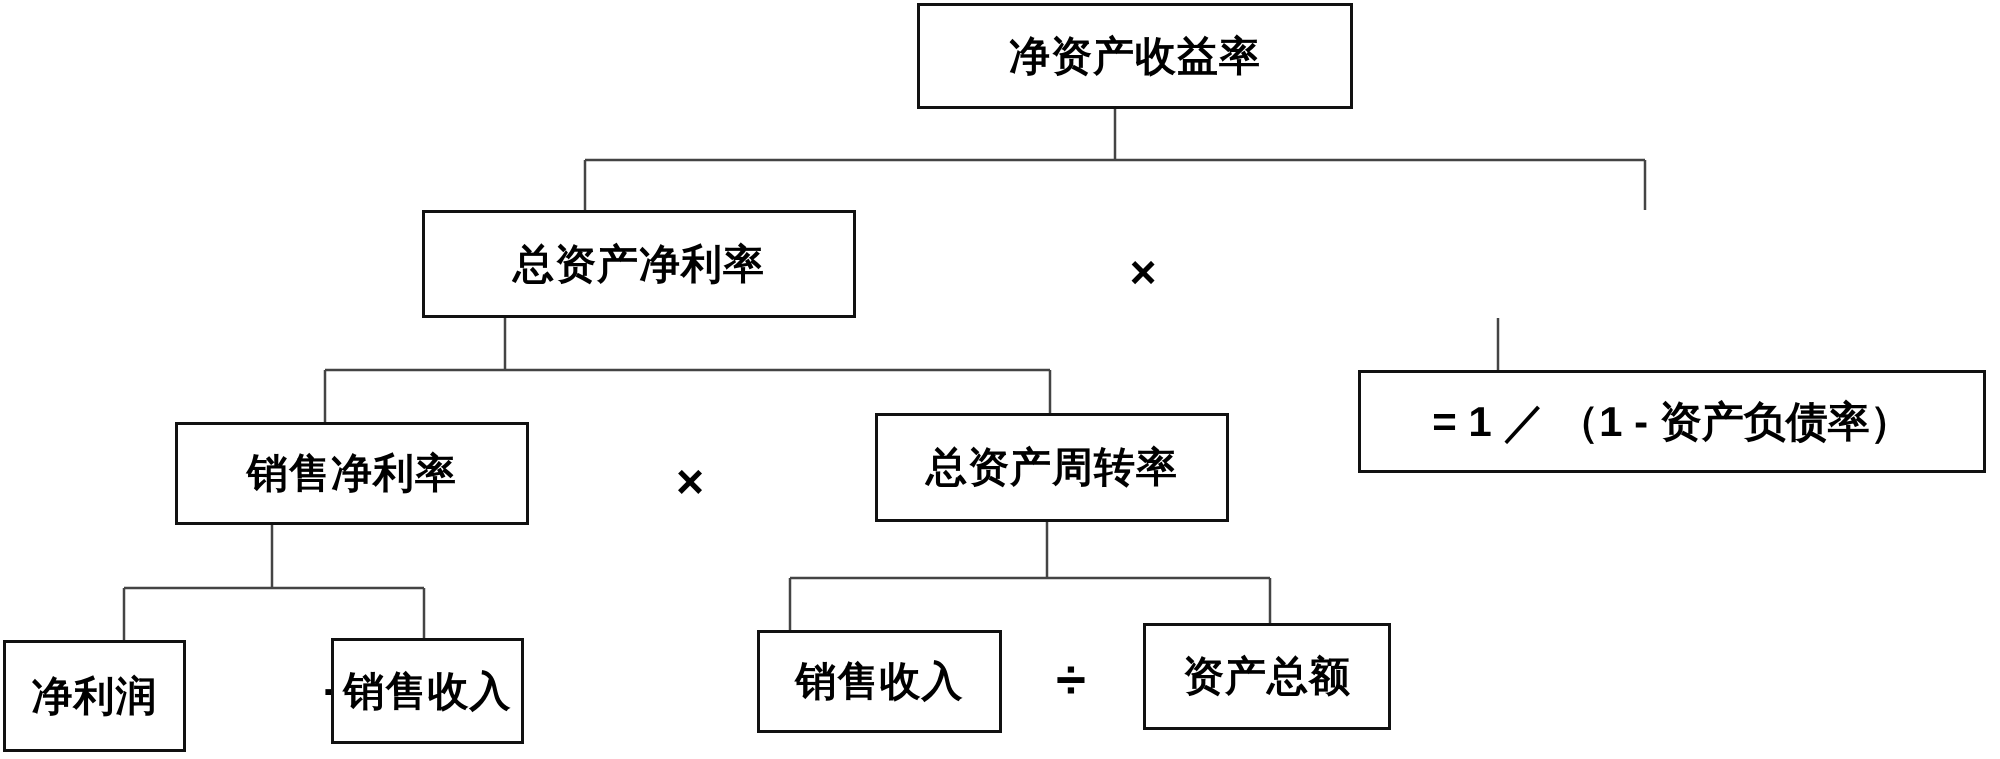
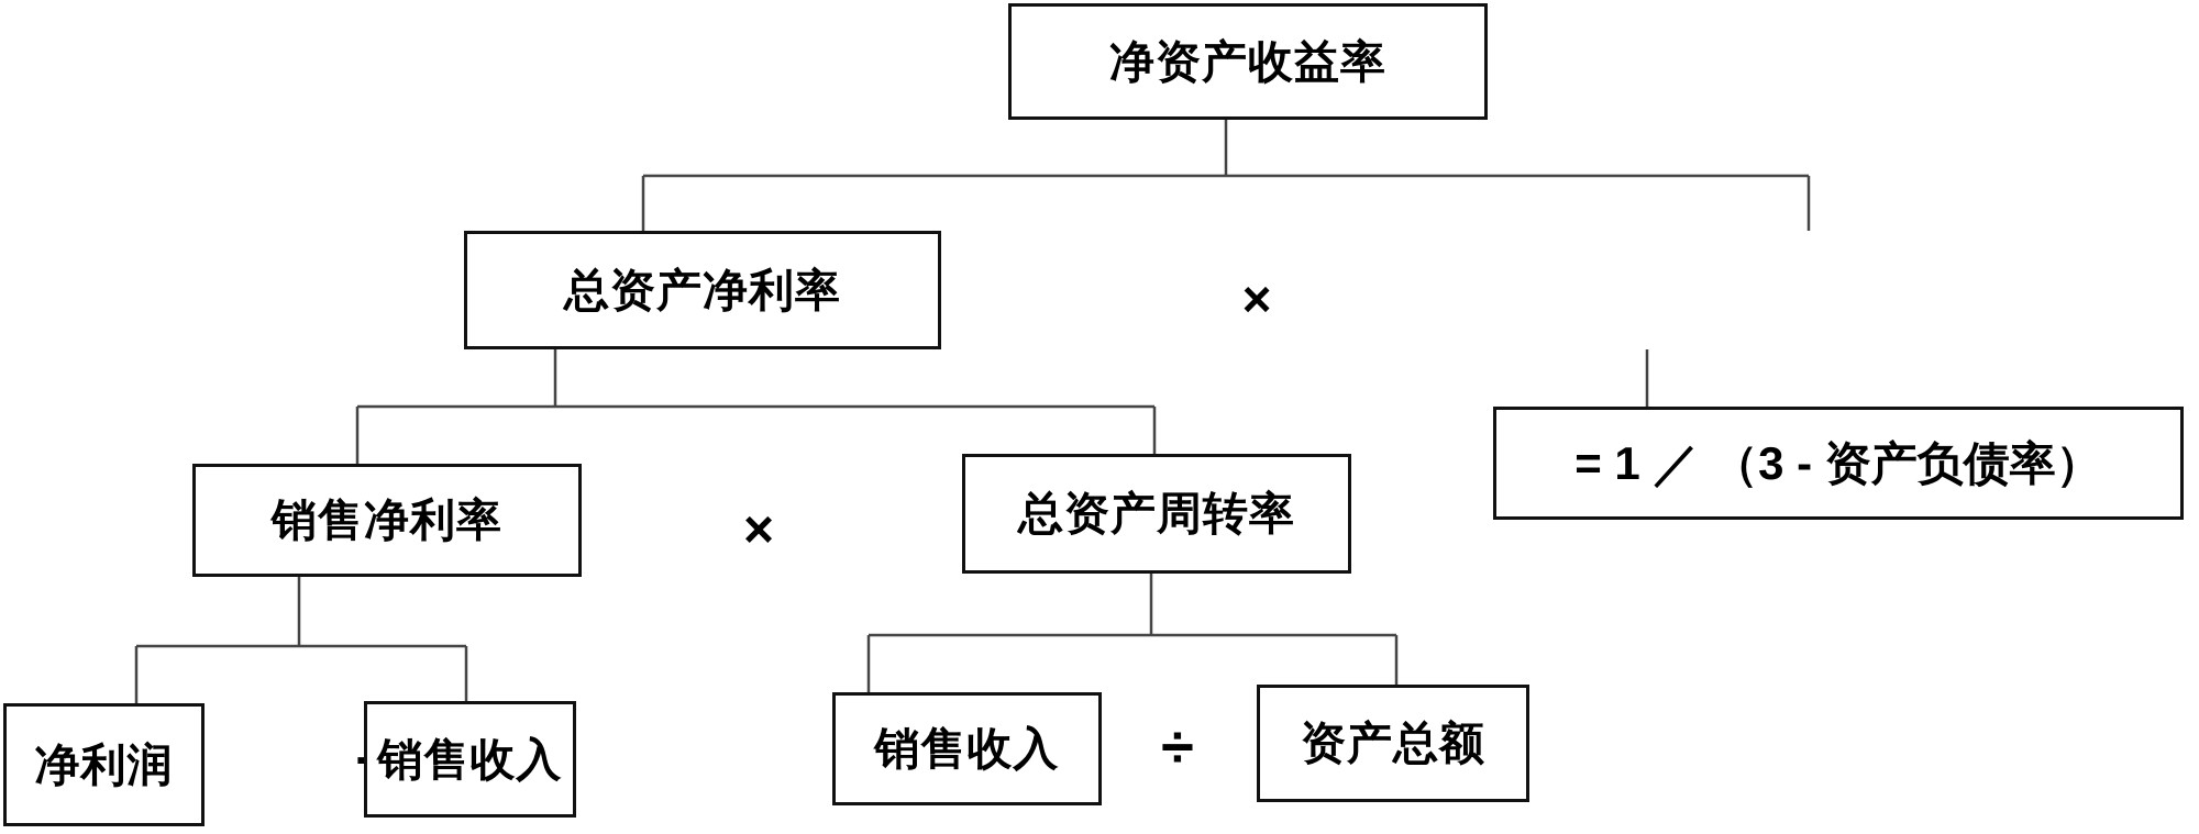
  净资产收益率
  总资产净利率
  ×
  销售净利率
  ×
  总资产周转率
- = 1 ／ （1 - 资产负债率）
+ = 1 ／ （3 - 资产负债率）
  净利润
  销售收入
  销售收入
  ÷
  资产总额
